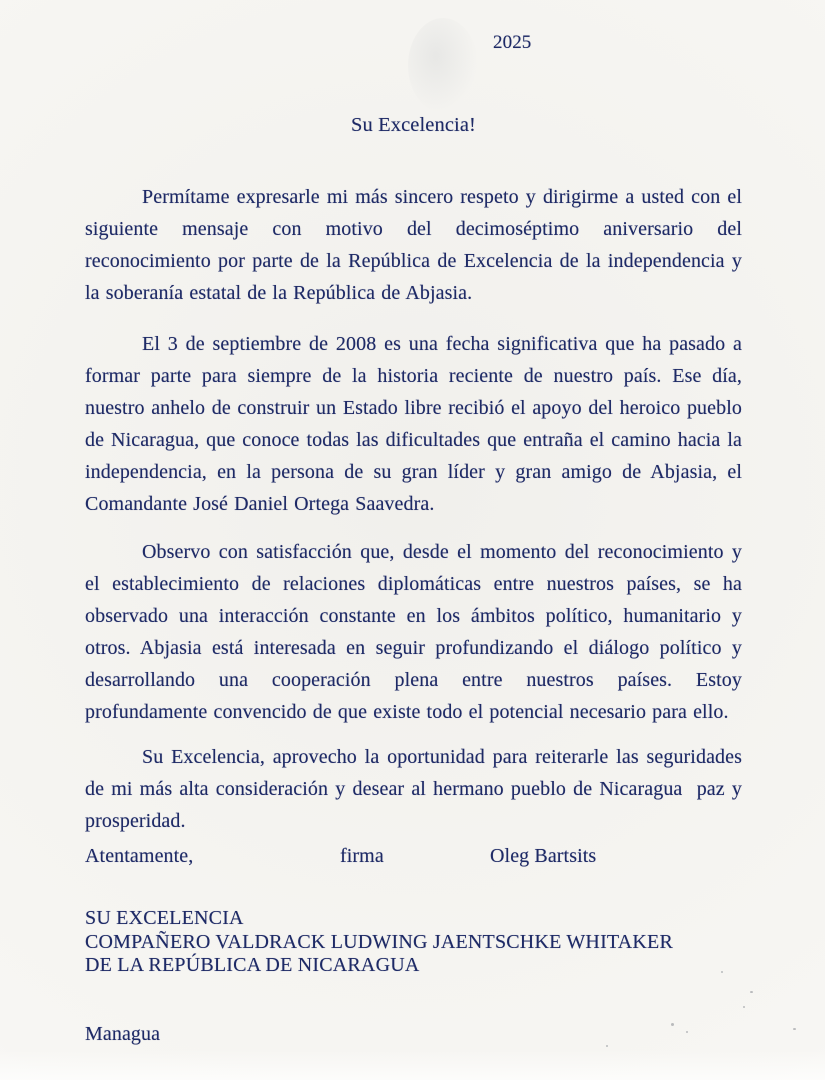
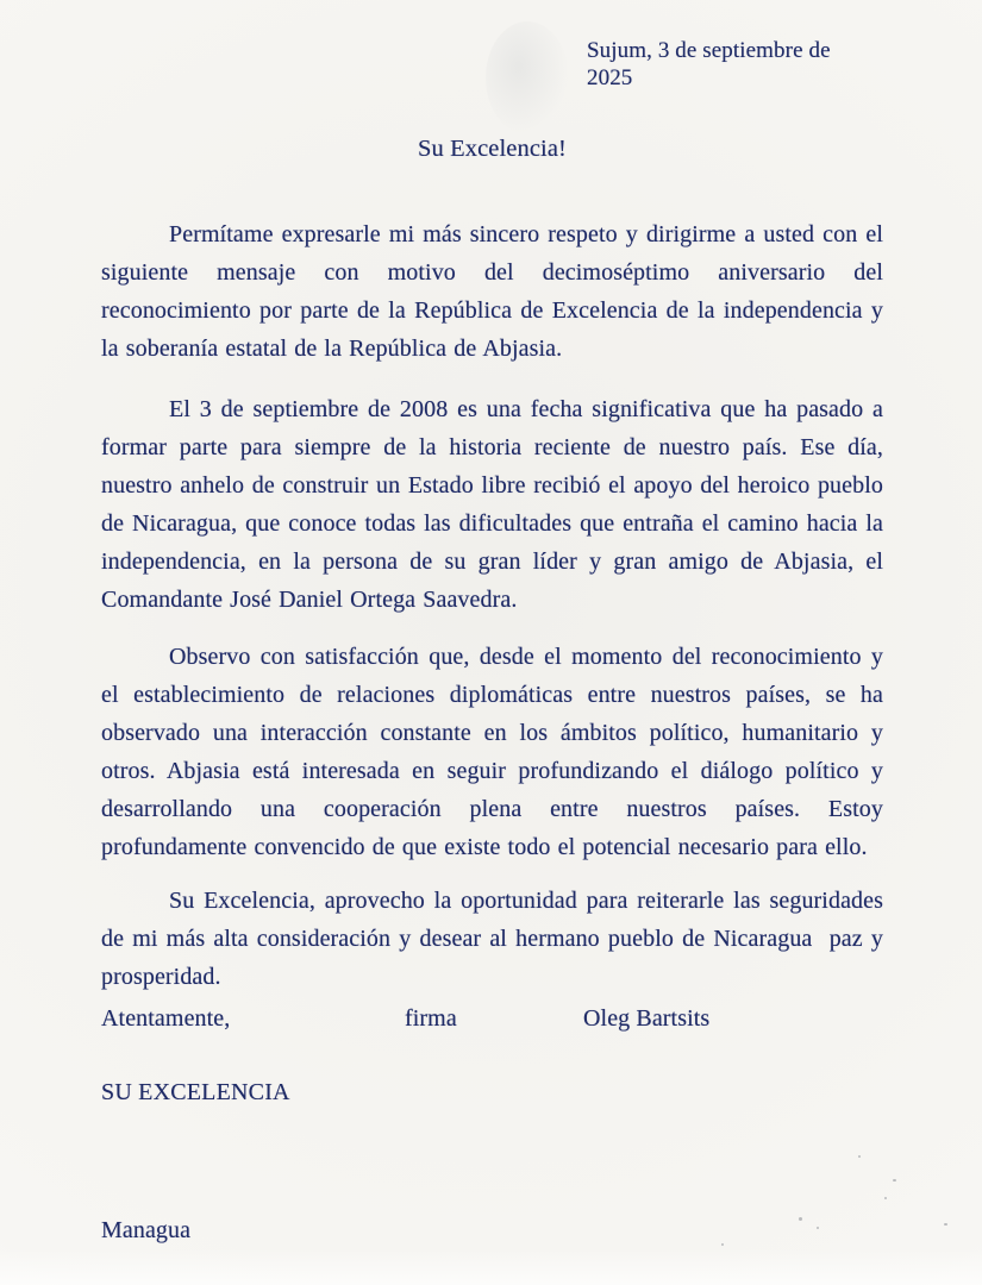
+ Sujum, 3 de septiembre de
  2025
  Su Excelencia!
  Permítame expresarle mi más sincero respeto y dirigirme a usted con el siguiente mensaje con motivo del decimoséptimo aniversario del reconocimiento por parte de la República de Excelencia de la independencia y la soberanía estatal de la República de Abjasia.
  El 3 de septiembre de 2008 es una fecha significativa que ha pasado a formar parte para siempre de la historia reciente de nuestro país. Ese día, nuestro anhelo de construir un Estado libre recibió el apoyo del heroico pueblo de Nicaragua, que conoce todas las dificultades que entraña el camino hacia la independencia, en la persona de su gran líder y gran amigo de Abjasia, el Comandante José Daniel Ortega Saavedra.
  Observo con satisfacción que, desde el momento del reconocimiento y el establecimiento de relaciones diplomáticas entre nuestros países, se ha observado una interacción constante en los ámbitos político, humanitario y otros. Abjasia está interesada en seguir profundizando el diálogo político y desarrollando una cooperación plena entre nuestros países. Estoy profundamente convencido de que existe todo el potencial necesario para ello.
  Su Excelencia, aprovecho la oportunidad para reiterarle las seguridades de mi más alta consideración y desear al hermano pueblo de Nicaragua paz y prosperidad.
  Atentamente,
  firma
  Oleg Bartsits
  SU EXCELENCIA
- COMPAÑERO VALDRACK LUDWING JAENTSCHKE WHITAKER
- DE LA REPÚBLICA DE NICARAGUA
  Managua
